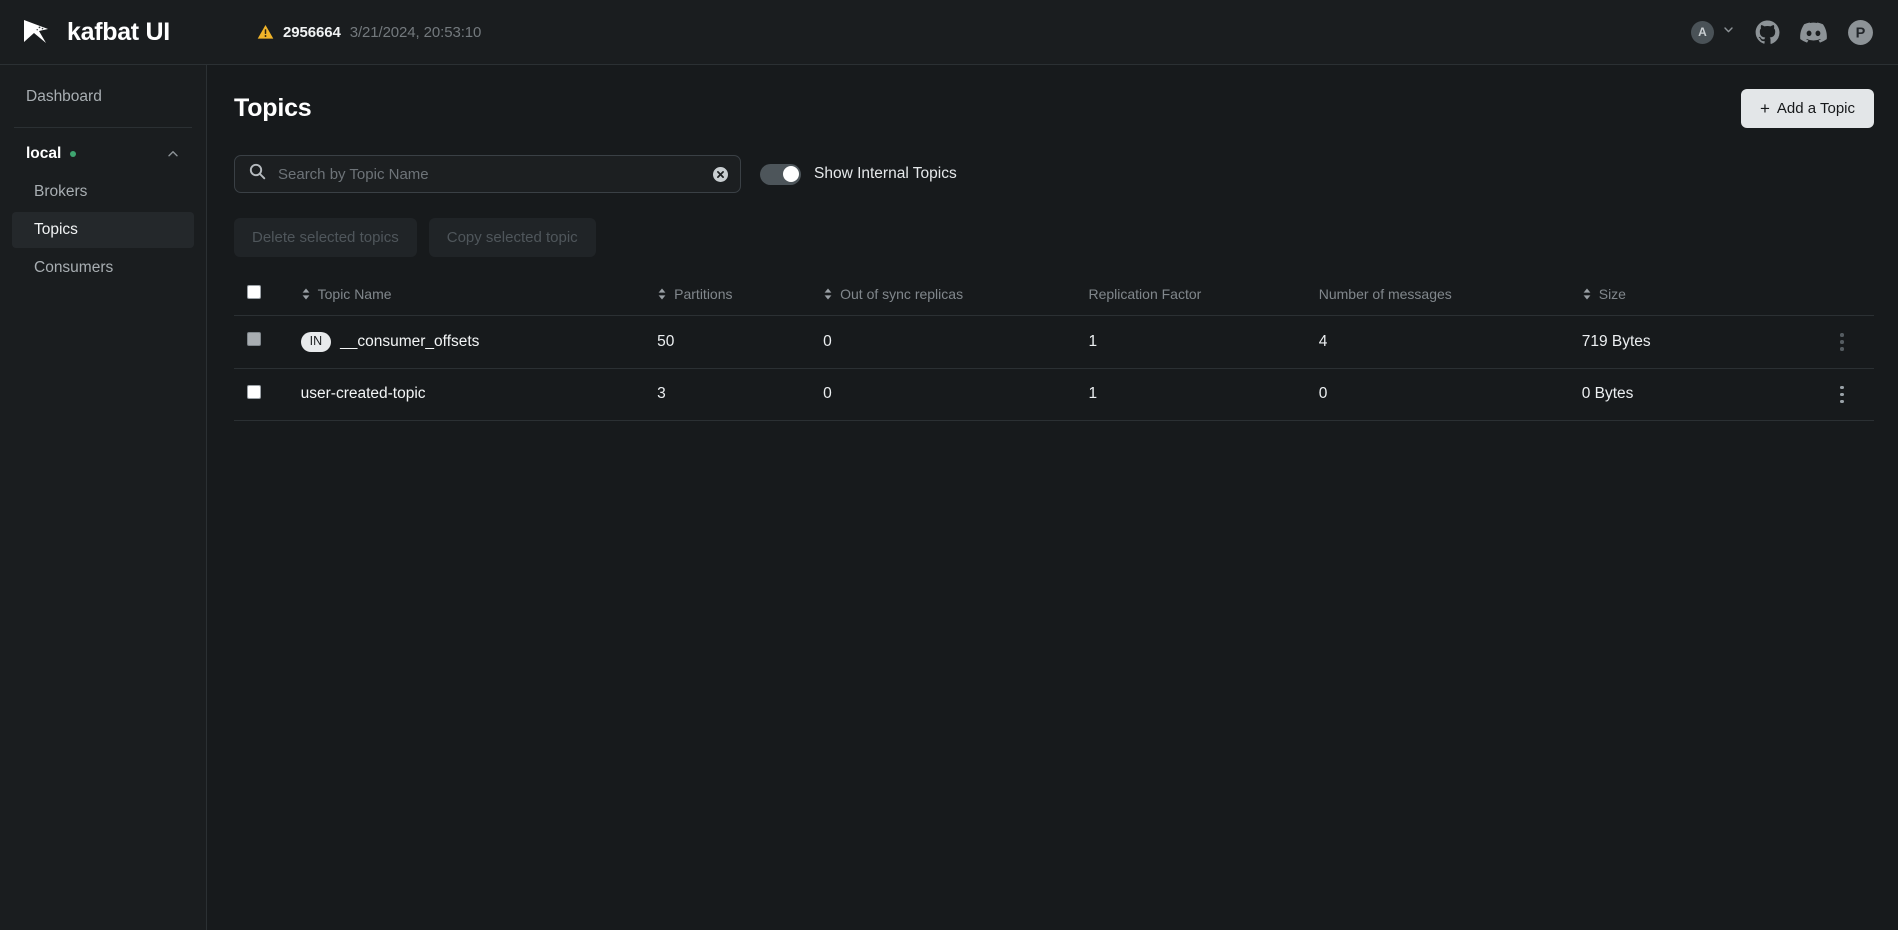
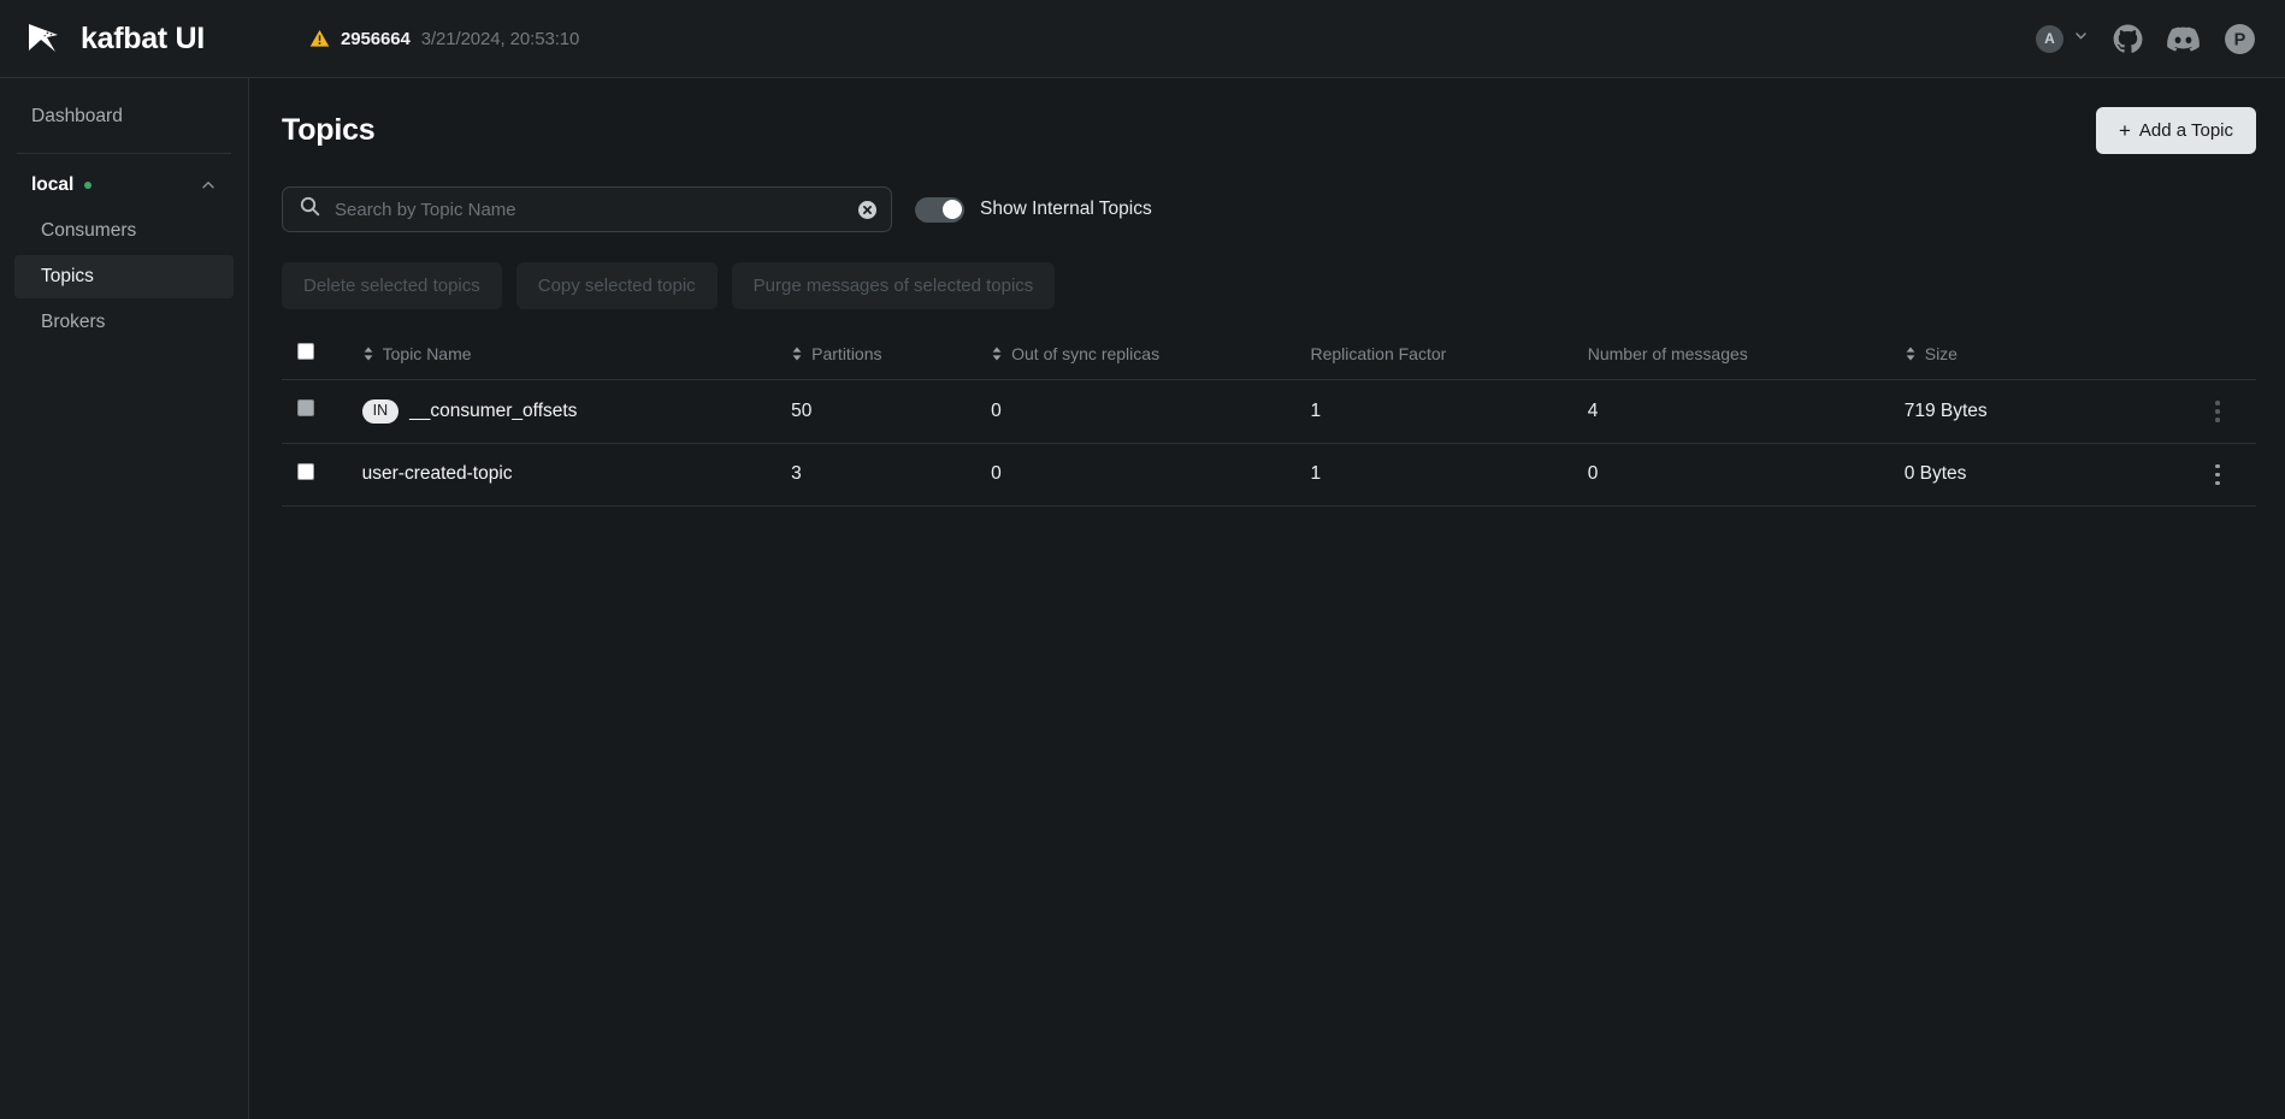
  kafbat UI
  2956664
  3/21/2024, 20:53:10
  A
  P
  Dashboard
  local
- Brokers
+ Consumers
  Topics
- Consumers
+ Brokers
  Topics
  +
  Add a Topic
  Search by Topic Name
  Show Internal Topics
  Delete selected topics
  Copy selected topic
+ Purge messages of selected topics
  	Topic Name	Partitions	Out of sync replicas	Replication Factor	Number of messages	Size
  	IN __consumer_offsets	50	0	1	4	719 Bytes
  	user-created-topic	3	0	1	0	0 Bytes
